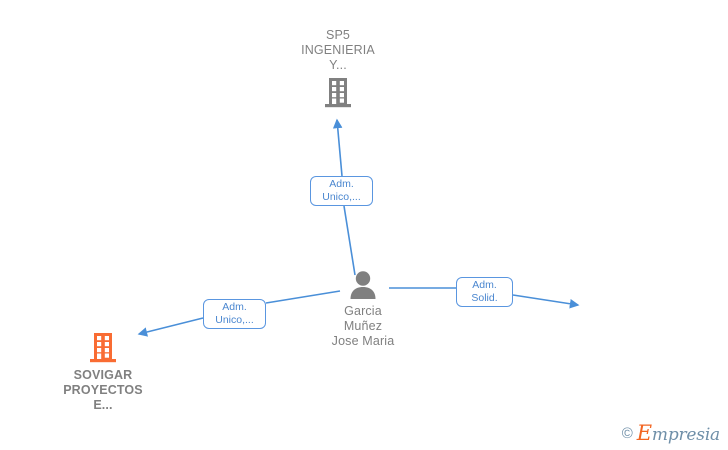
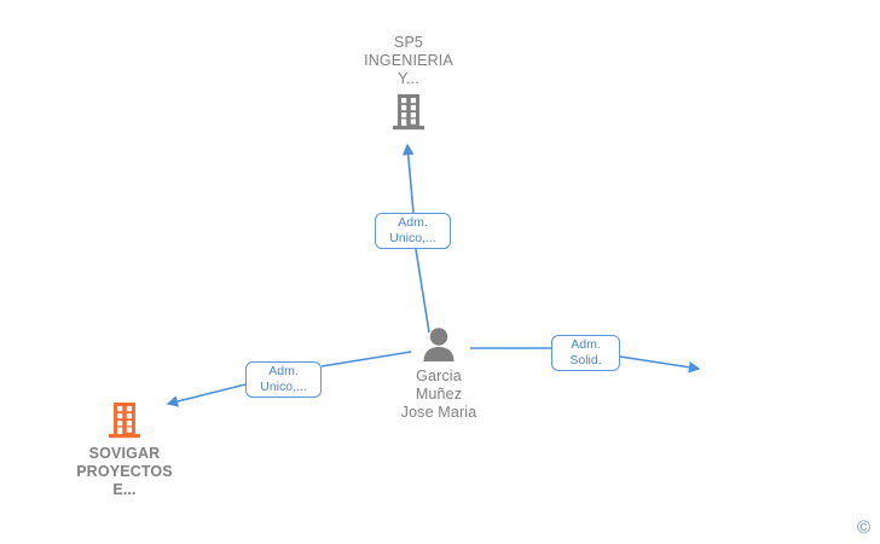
  SP5
  INGENIERIA
  Y...
  Garcia
  Muñez
  Jose Maria
  SOVIGAR
  PROYECTOS
  E...
  Adm.
  Unico,...
  Adm.
  Unico,...
  Adm.
  Solid.
  ©
- Empresia
